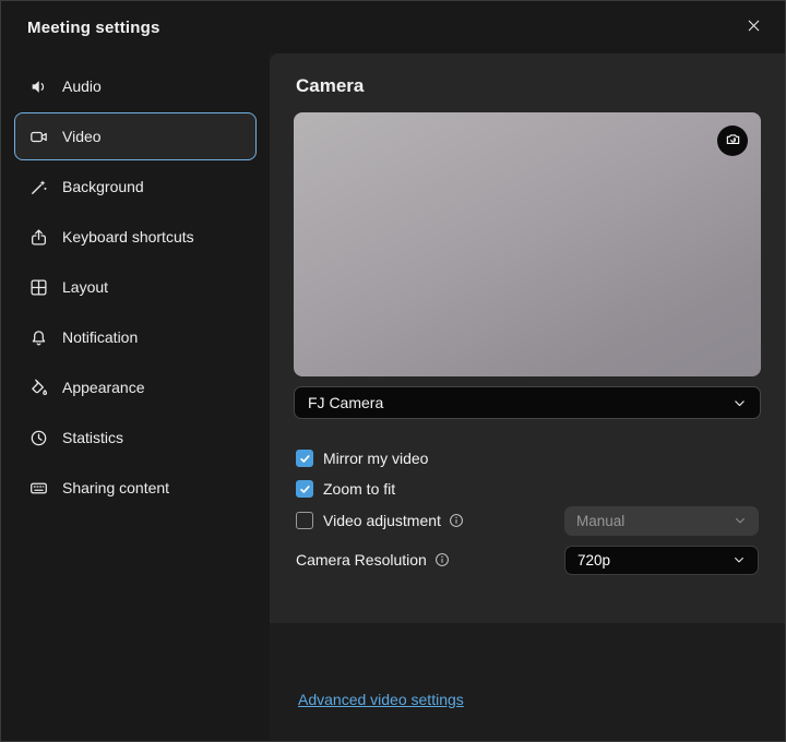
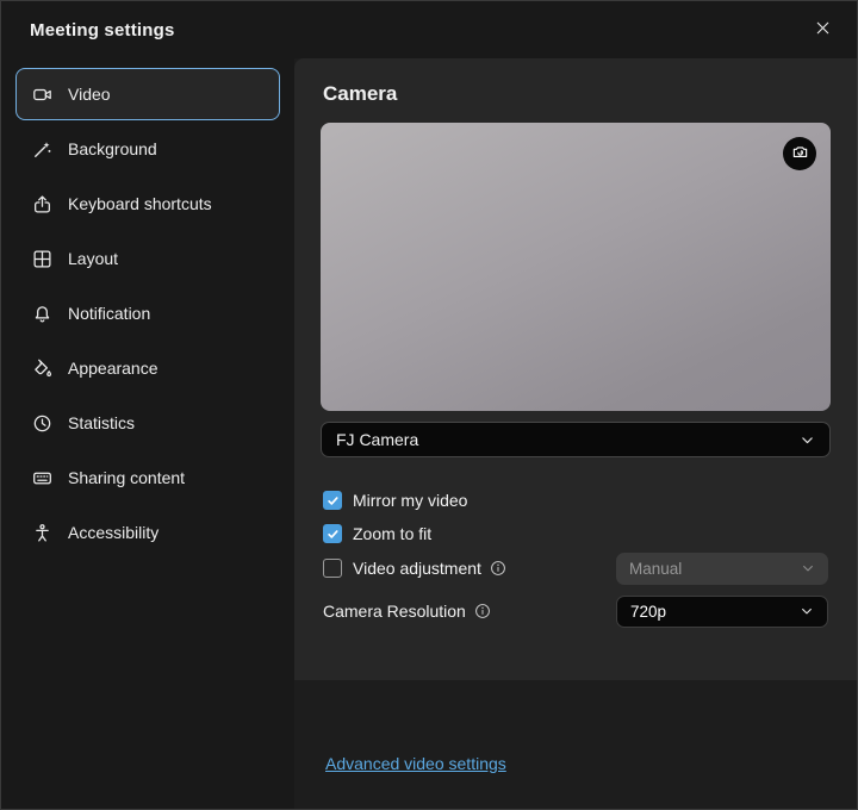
  Meeting settings
- Audio
  Video
  Background
  Keyboard shortcuts
  Layout
  Notification
  Appearance
  Statistics
  Sharing content
+ Accessibility
  Camera
  FJ Camera
  Mirror my video
  Zoom to fit
  Video adjustment
  Manual
  Camera Resolution
  720p
  Advanced video settings
